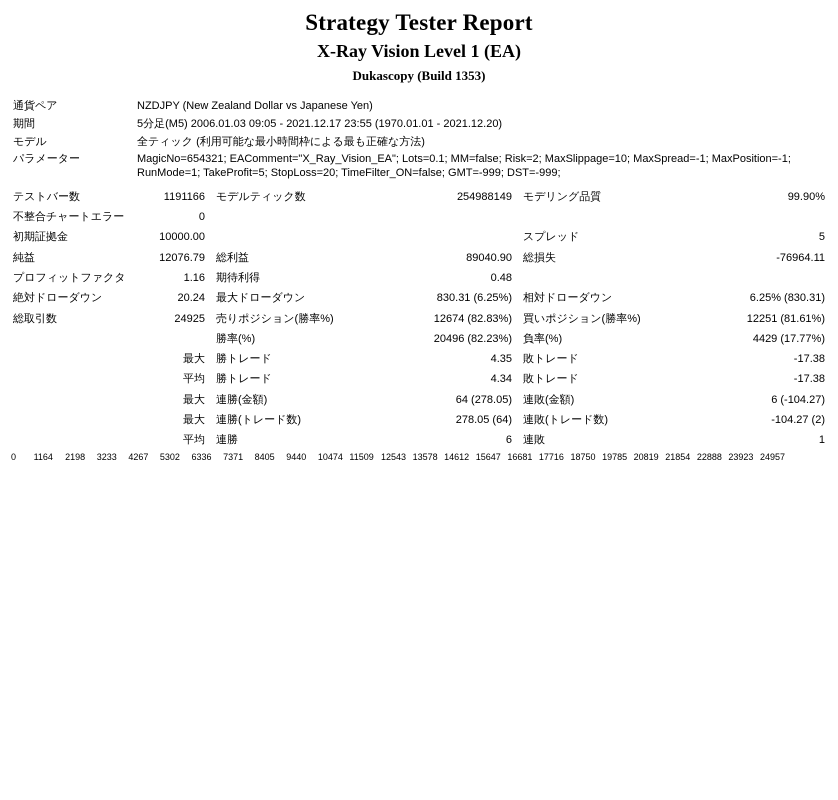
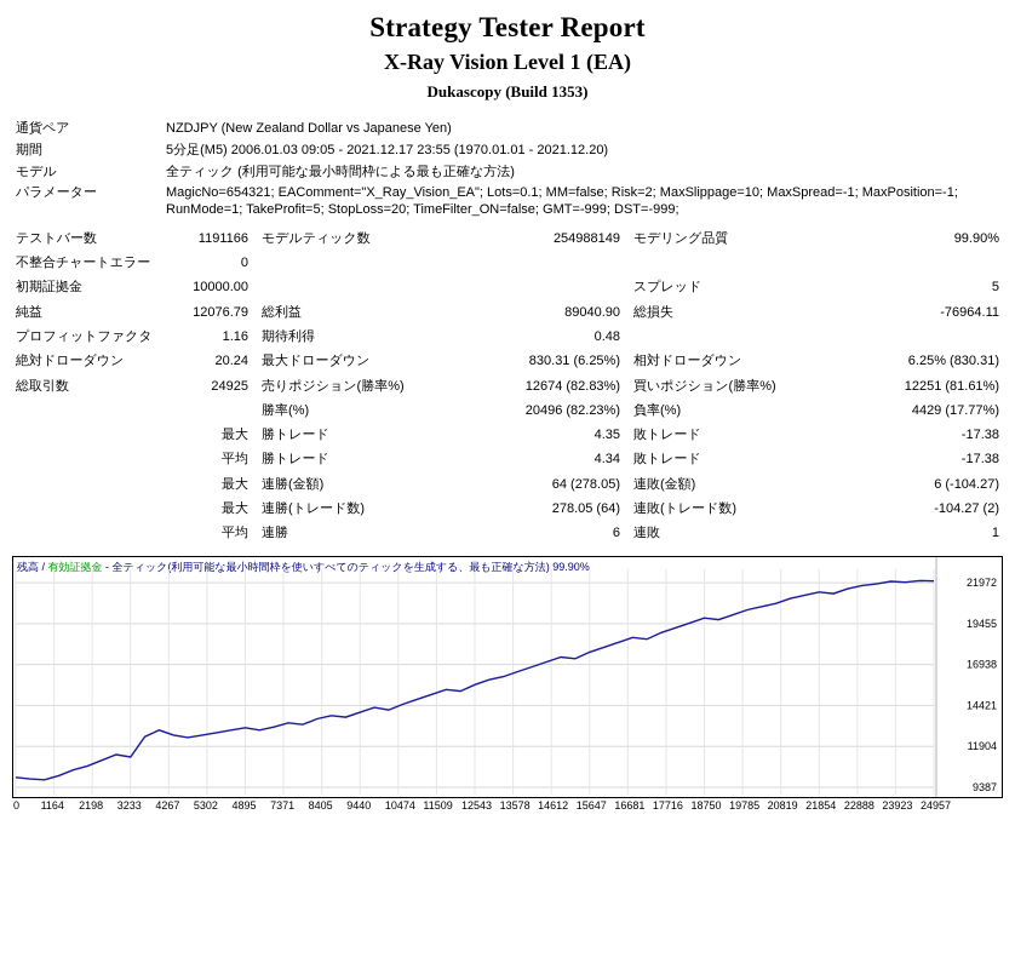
  Strategy Tester Report
  X-Ray Vision Level 1 (EA)
  Dukascopy (Build 1353)
  通貨ペア	NZDJPY (New Zealand Dollar vs Japanese Yen)
  期間	5分足(M5) 2006.01.03 09:05 - 2021.12.17 23:55 (1970.01.01 - 2021.12.20)
  モデル	全ティック (利用可能な最小時間枠による最も正確な方法)
  パラメーター	MagicNo=654321; EAComment="X_Ray_Vision_EA"; Lots=0.1; MM=false; Risk=2; MaxSlippage=10; MaxSpread=-1; MaxPosition=-1; RunMode=1; TakeProfit=5; StopLoss=20; TimeFilter_ON=false; GMT=-999; DST=-999;
  テストバー数	1191166	モデルティック数	254988149	モデリング品質	99.90%
  不整合チャートエラー	0
  初期証拠金	10000.00			スプレッド	5
  純益	12076.79	総利益	89040.90	総損失	-76964.11
  プロフィットファクタ	1.16	期待利得	0.48
  絶対ドローダウン	20.24	最大ドローダウン	830.31 (6.25%)	相対ドローダウン	6.25% (830.31)
  総取引数	24925	売りポジション(勝率%)	12674 (82.83%)	買いポジション(勝率%)	12251 (81.61%)
  		勝率(%)	20496 (82.23%)	負率(%)	4429 (17.77%)
  	最大	勝トレード	4.35	敗トレード	-17.38
  	平均	勝トレード	4.34	敗トレード	-17.38
  	最大	連勝(金額)	64 (278.05)	連敗(金額)	6 (-104.27)
  	最大	連勝(トレード数)	278.05 (64)	連敗(トレード数)	-104.27 (2)
  	平均	連勝	6	連敗	1
+ 残高 / 有効証拠金 - 全ティック(利用可能な最小時間枠を使いすべてのティックを生成する、最も正確な方法) 99.90%
+ 21972
+ 19455
+ 16938
+ 14421
+ 11904
+ 9387
  0
  1164
  2198
  3233
  4267
  5302
- 6336
+ 4895
  7371
  8405
  9440
  10474
  11509
  12543
  13578
  14612
  15647
  16681
  17716
  18750
  19785
  20819
  21854
  22888
  23923
  24957
